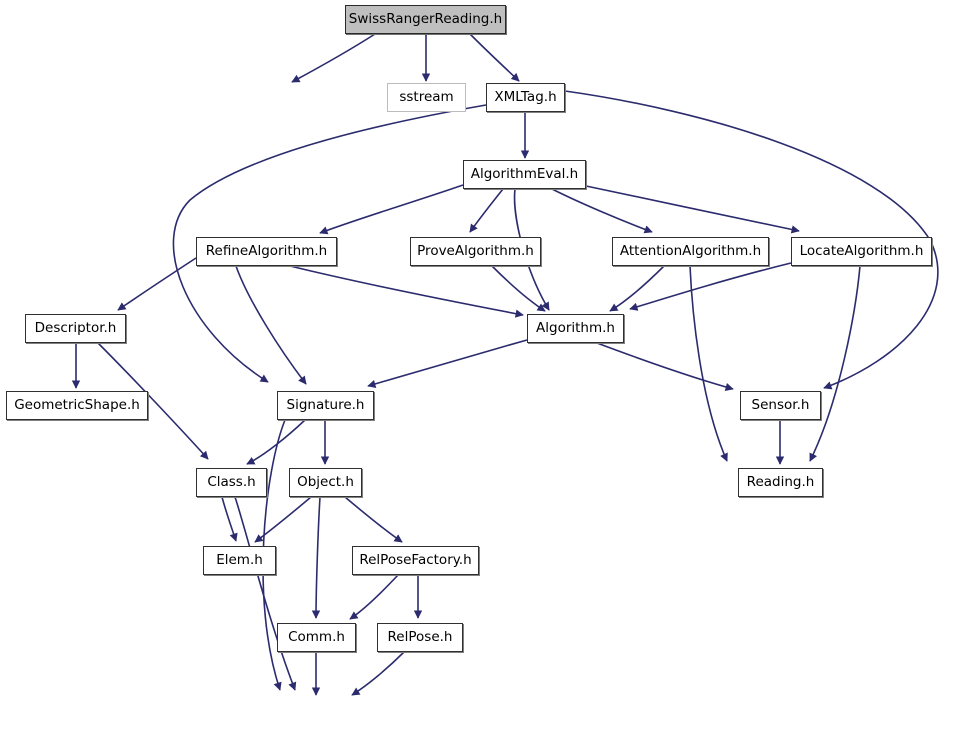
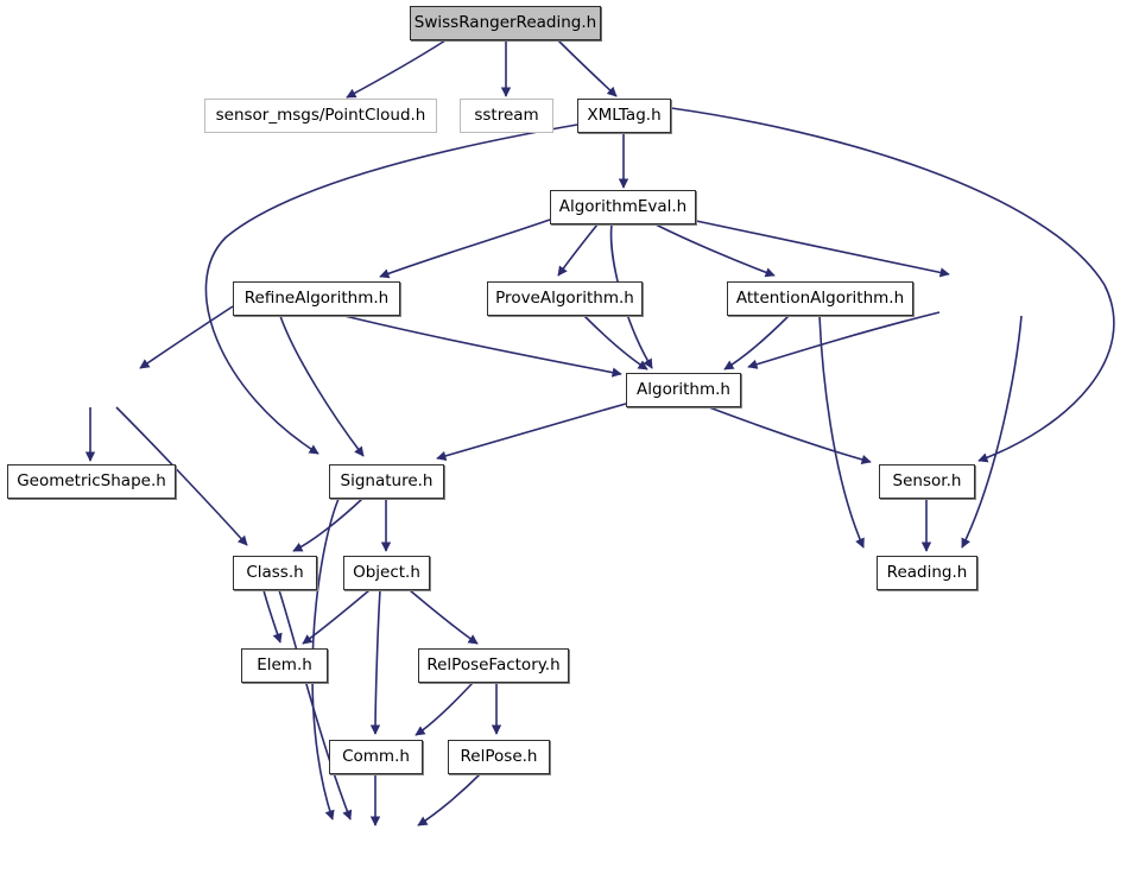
  SwissRangerReading.h
+ sensor_msgs/PointCloud.h
  sstream
  XMLTag.h
  AlgorithmEval.h
  RefineAlgorithm.h
  ProveAlgorithm.h
  AttentionAlgorithm.h
- LocateAlgorithm.h
- Descriptor.h
  Algorithm.h
  GeometricShape.h
  Signature.h
  Sensor.h
  Class.h
  Object.h
  Reading.h
  Elem.h
  RelPoseFactory.h
  Comm.h
  RelPose.h
